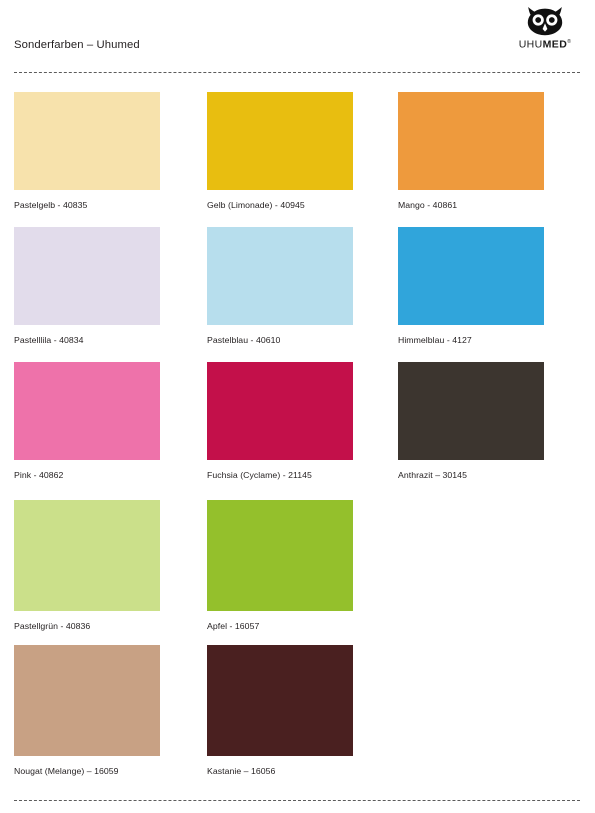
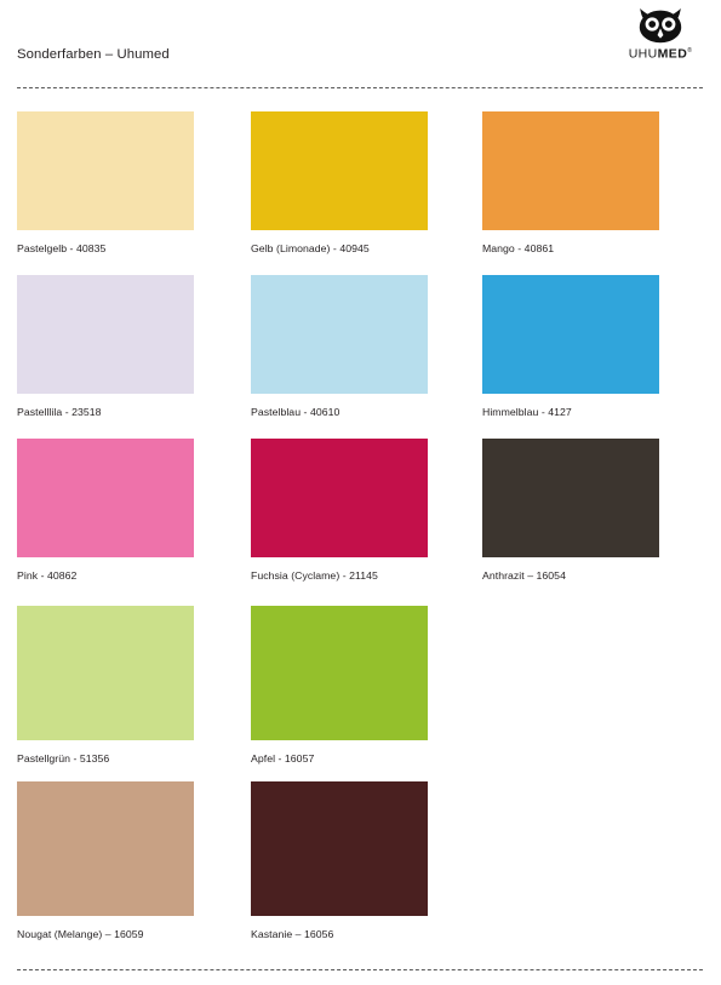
  Sonderfarben – Uhumed
  UHUMED
  Pastelgelb - 40835
  Gelb (Limonade) - 40945
  Mango - 40861
- Pastelllila - 40834
+ Pastelllila - 23518
  Pastelblau - 40610
  Himmelblau - 4127
  Pink - 40862
  Fuchsia (Cyclame) - 21145
- Anthrazit – 30145
+ Anthrazit – 16054
- Pastellgrün - 40836
+ Pastellgrün - 51356
  Apfel - 16057
  Nougat (Melange) – 16059
  Kastanie – 16056
